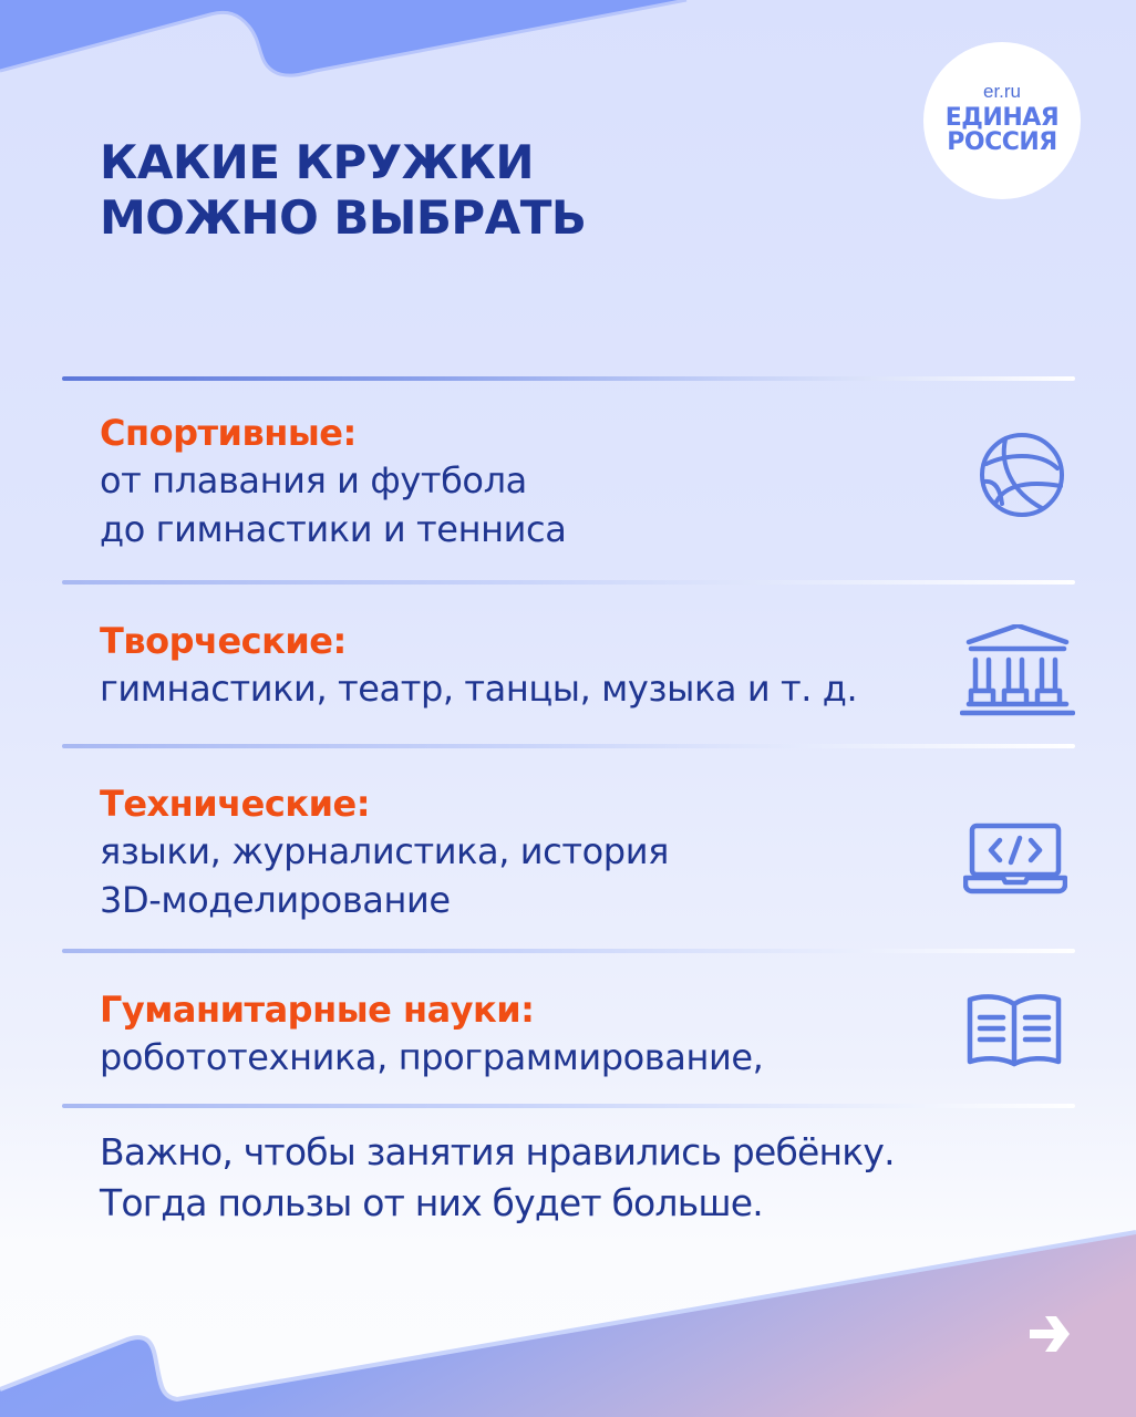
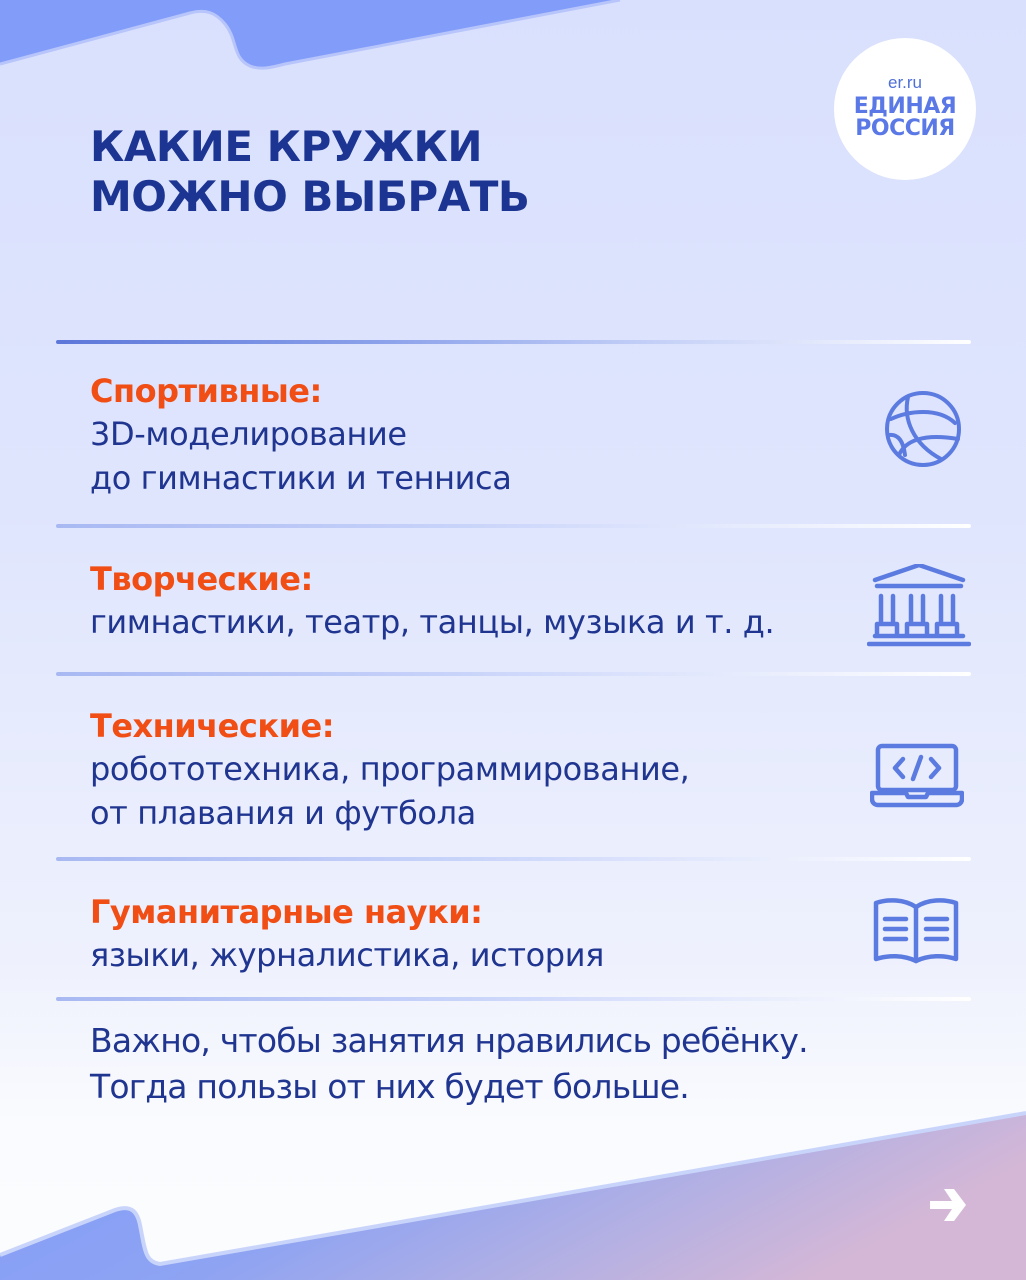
  er.ru
  ЕДИНАЯ
  РОССИЯ
  КАКИЕ КРУЖКИ
  МОЖНО ВЫБРАТЬ
  Спортивные:
- от плавания и футбола
+ 3D-моделирование
  до гимнастики и тенниса
  Творческие:
  гимнастики, театр, танцы, музыка и т. д.
  Технические:
- языки, журналистика, история
+ робототехника, программирование,
- 3D-моделирование
+ от плавания и футбола
  Гуманитарные науки:
- робототехника, программирование,
+ языки, журналистика, история
  Важно, чтобы занятия нравились ребёнку.
  Тогда пользы от них будет больше.
